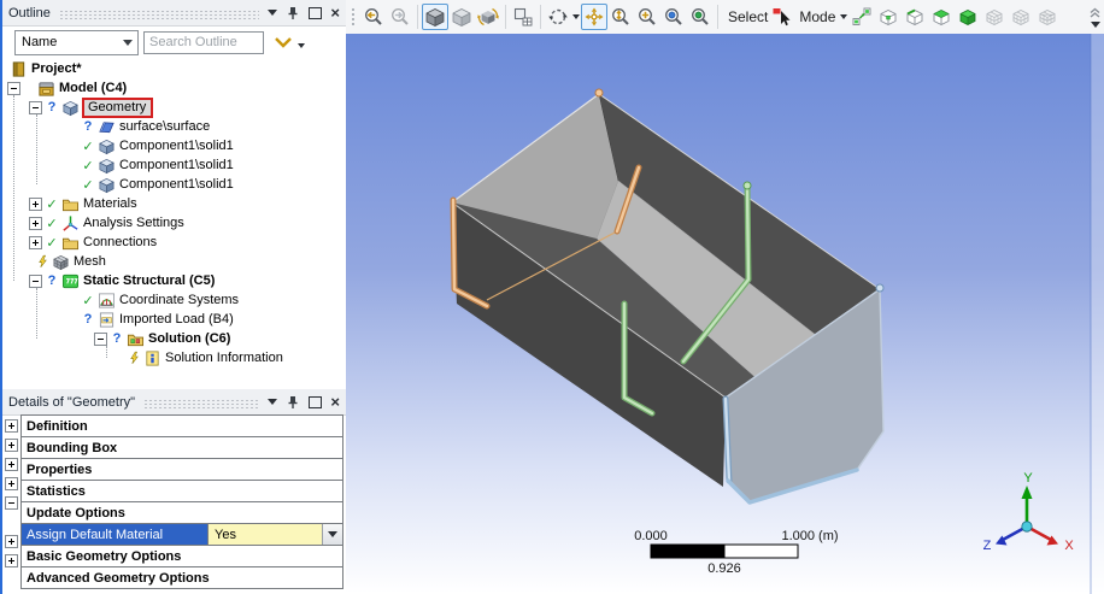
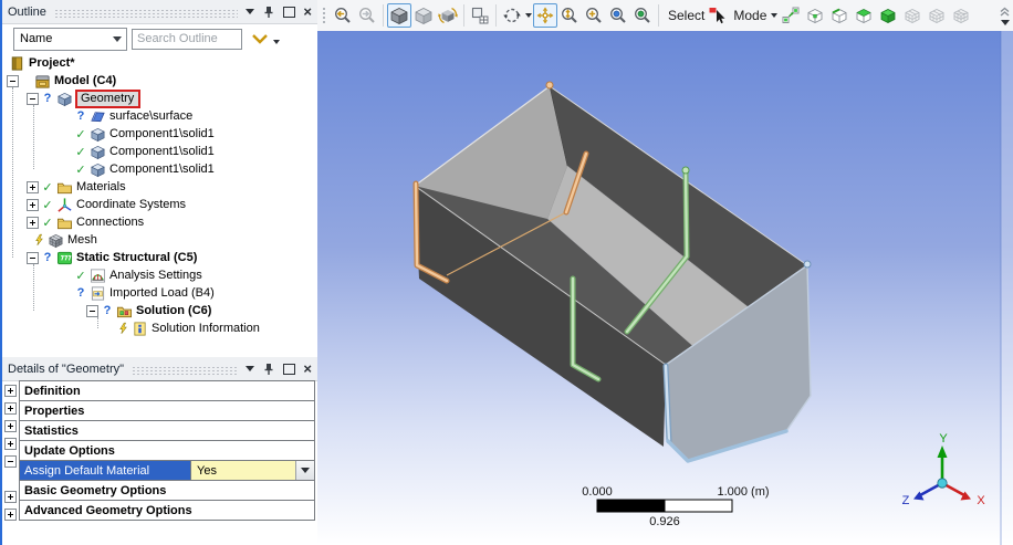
  Outline
  ×
  Name
  Search Outline
  Project*
  Model (C4)
  ?
  Geometry
  ?
  surface\surface
  ✓
  Component1\solid1
  ✓
  Component1\solid1
  ✓
  Component1\solid1
  ✓
  Materials
  ✓
- Analysis Settings
+ Coordinate Systems
  ✓
  Connections
  Mesh
  ?
  Static Structural (C5)
  ✓
- Coordinate Systems
+ Analysis Settings
  ?
  Imported Load (B4)
  ?
  Solution (C6)
  Solution Information
  Details of "Geometry"
  ×
  Definition
- Bounding Box
  Properties
  Statistics
  Update Options
  Assign Default Material
  Yes
  Basic Geometry Options
  Advanced Geometry Options
  Select
  Mode
  0.000
  1.000 (m)
  0.926
  Y
  X
  Z
